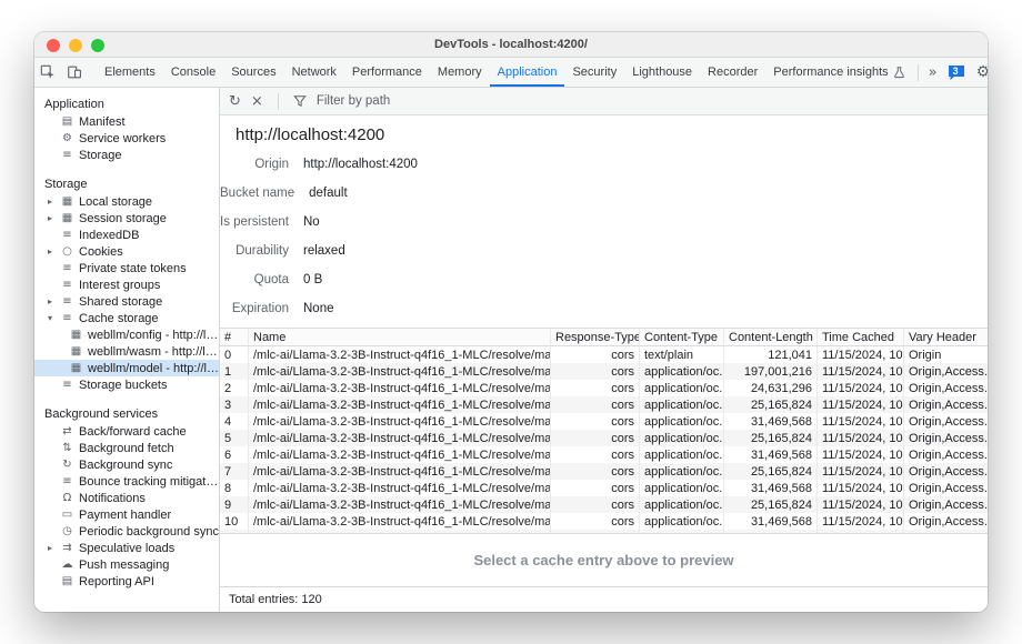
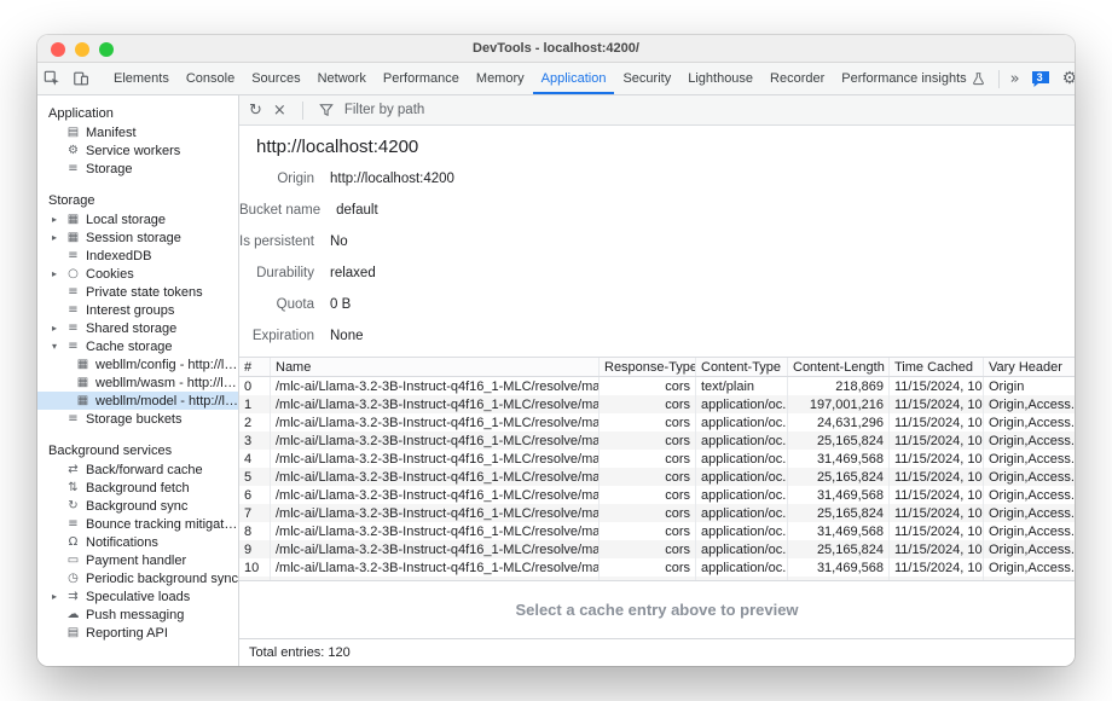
  DevTools - localhost:4200/
  Elements
  Console
  Sources
  Network
  Performance
  Memory
  Application
  Security
  Lighthouse
  Recorder
  Performance insights
  »
  3
  ⚙
  Application
  ▤
  Manifest
  ⚙
  Service workers
  ≡
  Storage
  Storage
  ▸
  ▦
  Local storage
  ▸
  ▦
  Session storage
  ≡
  IndexedDB
  ▸
  ○
  Cookies
  ≡
  Private state tokens
  ≡
  Interest groups
  ▸
  ≡
  Shared storage
  ▾
  ≡
  Cache storage
  ▦
  webllm/config - http://loc
  ▦
  webllm/wasm - http://loc
  ▦
  webllm/model - http://loc
  ≡
  Storage buckets
  Background services
  ⇄
  Back/forward cache
  ⇅
  Background fetch
  ↻
  Background sync
  ≡
  Bounce tracking mitigation
  Ω
  Notifications
  ▭
  Payment handler
  ◷
  Periodic background sync
  ▸
  ⇉
  Speculative loads
  ☁
  Push messaging
  ▤
  Reporting API
  ↻
  ×
  Filter by path
  http://localhost:4200
  Origin
  http://localhost:4200
  Bucket name
  default
  Is persistent
  No
  Durability
  relaxed
  Quota
  0 B
  Expiration
  None
  #
  Name
  Response-Type
  Content-Type
  Content-Length
  Time Cached
  Vary Header
  0
  /mlc-ai/Llama-3.2-3B-Instruct-q4f16_1-MLC/resolve/ma
  cors
  text/plain
- 121,041
+ 218,869
  11/15/2024, 10
  Origin
  1
  /mlc-ai/Llama-3.2-3B-Instruct-q4f16_1-MLC/resolve/ma
  cors
  application/oc..
  197,001,216
  11/15/2024, 10
  Origin,Access.
  2
  /mlc-ai/Llama-3.2-3B-Instruct-q4f16_1-MLC/resolve/ma
  cors
  application/oc..
  24,631,296
  11/15/2024, 10
  Origin,Access.
  3
  /mlc-ai/Llama-3.2-3B-Instruct-q4f16_1-MLC/resolve/ma
  cors
  application/oc..
  25,165,824
  11/15/2024, 10
  Origin,Access.
  4
  /mlc-ai/Llama-3.2-3B-Instruct-q4f16_1-MLC/resolve/ma
  cors
  application/oc..
  31,469,568
  11/15/2024, 10
  Origin,Access.
  5
  /mlc-ai/Llama-3.2-3B-Instruct-q4f16_1-MLC/resolve/ma
  cors
  application/oc..
  25,165,824
  11/15/2024, 10
  Origin,Access.
  6
  /mlc-ai/Llama-3.2-3B-Instruct-q4f16_1-MLC/resolve/ma
  cors
  application/oc..
  31,469,568
  11/15/2024, 10
  Origin,Access.
  7
  /mlc-ai/Llama-3.2-3B-Instruct-q4f16_1-MLC/resolve/ma
  cors
  application/oc..
  25,165,824
  11/15/2024, 10
  Origin,Access.
  8
  /mlc-ai/Llama-3.2-3B-Instruct-q4f16_1-MLC/resolve/ma
  cors
  application/oc..
  31,469,568
  11/15/2024, 10
  Origin,Access.
  9
  /mlc-ai/Llama-3.2-3B-Instruct-q4f16_1-MLC/resolve/ma
  cors
  application/oc..
  25,165,824
  11/15/2024, 10
  Origin,Access.
  10
  /mlc-ai/Llama-3.2-3B-Instruct-q4f16_1-MLC/resolve/ma
  cors
  application/oc..
  31,469,568
  11/15/2024, 10
  Origin,Access.
  Select a cache entry above to preview
  Total entries: 120
